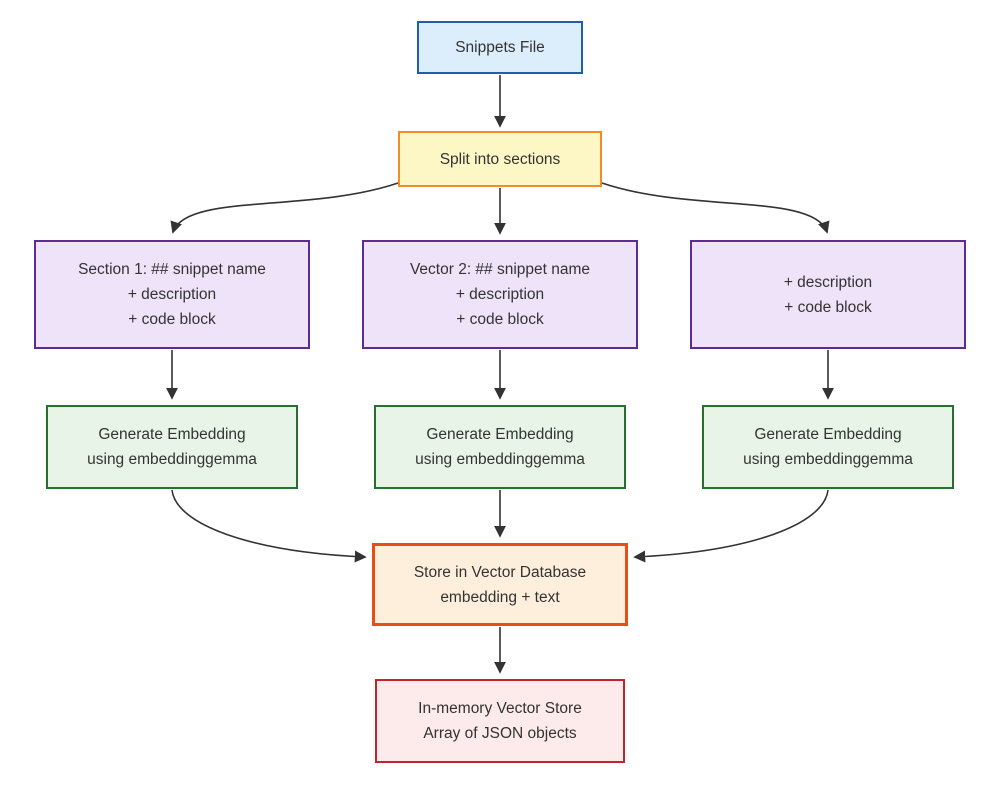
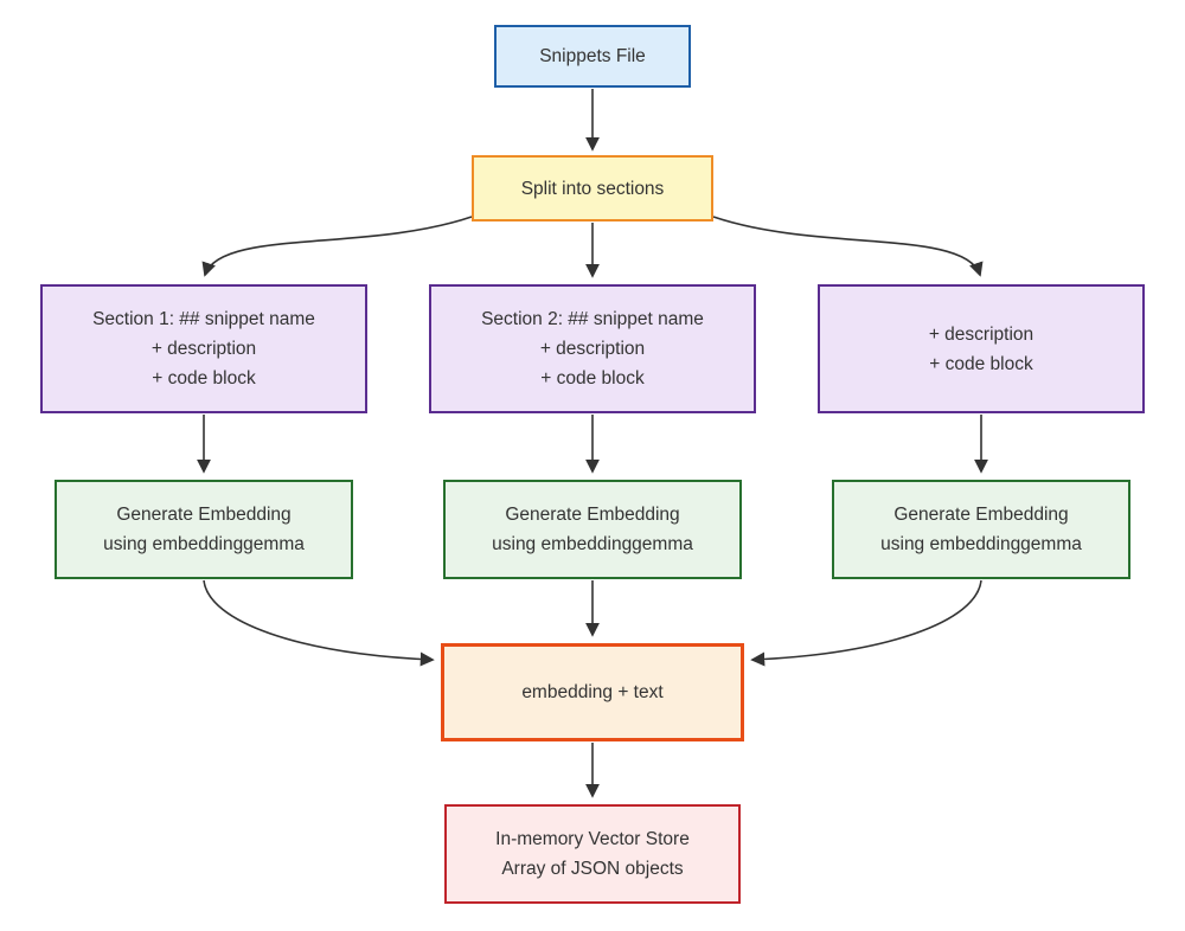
  Snippets File
  Split into sections
  Section 1: ## snippet name
  + description
  + code block
- Vector 2: ## snippet name
+ Section 2: ## snippet name
  + description
  + code block
  + description
  + code block
  Generate Embedding
  using embeddinggemma
  Generate Embedding
  using embeddinggemma
  Generate Embedding
  using embeddinggemma
- Store in Vector Database
  embedding + text
  In-memory Vector Store
  Array of JSON objects
